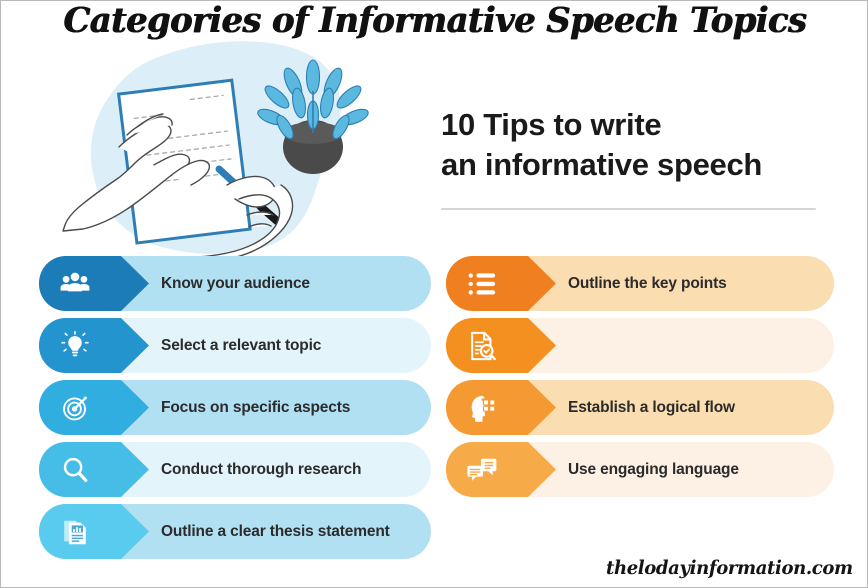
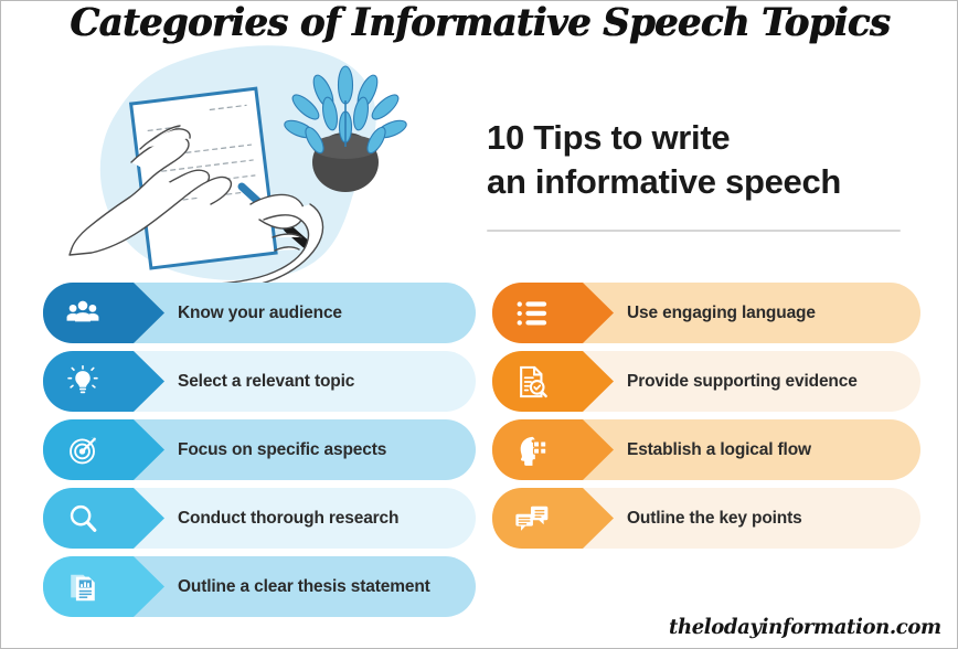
  Categories of Informative Speech Topics
  10 Tips to write
  an informative speech
  Know your audience
  Select a relevant topic
  Focus on specific aspects
  Conduct thorough research
  Outline a clear thesis statement
- Outline the key points
+ Use engaging language
+ Provide supporting evidence
  Establish a logical flow
- Use engaging language
+ Outline the key points
  thelodayinformation.com
